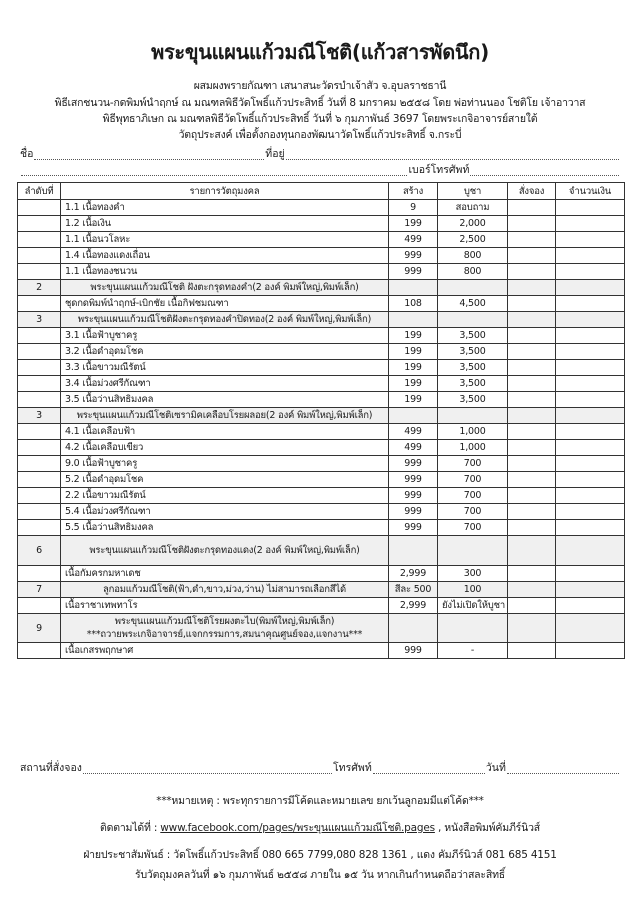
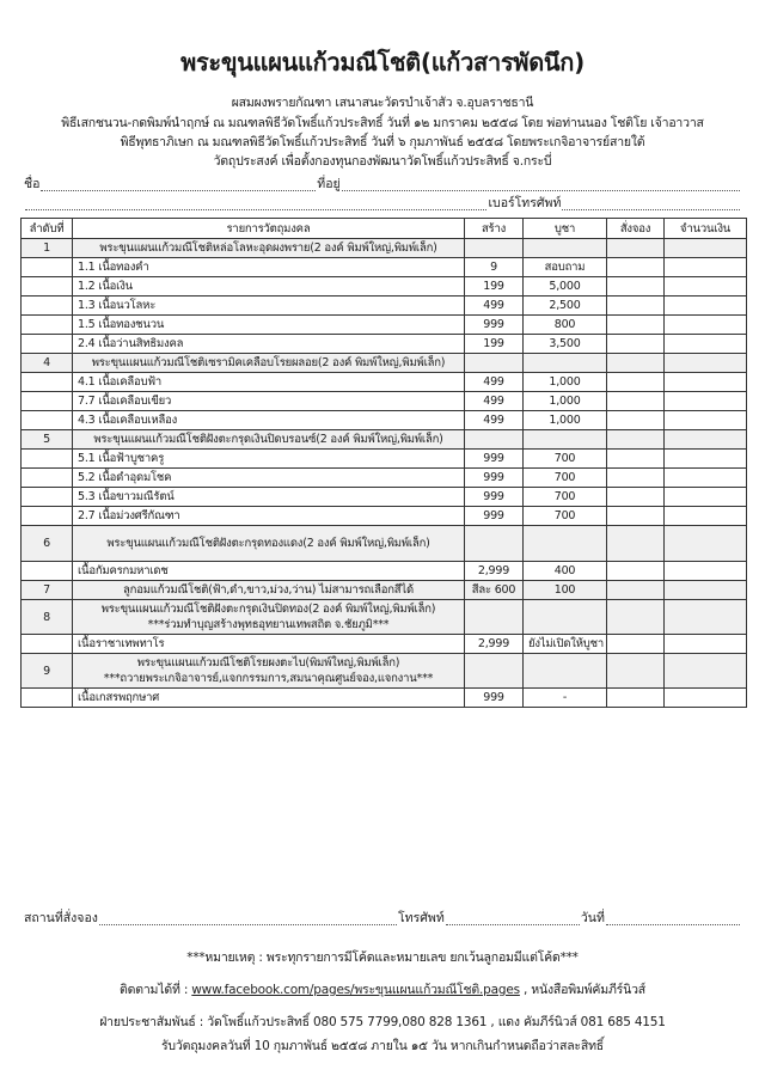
  พระขุนแผนแก้วมณีโชติ(แก้วสารพัดนึก)
  ผสมผงพรายกัณฑา เสนาสนะวัดรบำเจ้าสัว จ.อุบลราชธานี
- พิธีเสกชนวน-กดพิมพ์นำฤกษ์ ณ มณฑลพิธีวัดโพธิ์แก้วประสิทธิ์ วันที่ 8 มกราคม ๒๕๕๘ โดย พ่อท่านนอง โชติโย เจ้าอาวาส
+ พิธีเสกชนวน-กดพิมพ์นำฤกษ์ ณ มณฑลพิธีวัดโพธิ์แก้วประสิทธิ์ วันที่ ๑๒ มกราคม ๒๕๕๘ โดย พ่อท่านนอง โชติโย เจ้าอาวาส
- พิธีพุทธาภิเษก ณ มณฑลพิธีวัดโพธิ์แก้วประสิทธิ์ วันที่ ๖ กุมภาพันธ์ 3697 โดยพระเกจิอาจารย์สายใต้
+ พิธีพุทธาภิเษก ณ มณฑลพิธีวัดโพธิ์แก้วประสิทธิ์ วันที่ ๖ กุมภาพันธ์ ๒๕๕๘ โดยพระเกจิอาจารย์สายใต้
  วัตถุประสงค์ เพื่อตั้งกองทุนกองพัฒนาวัดโพธิ์แก้วประสิทธิ์ จ.กระบี่
  ชื่อ
  ที่อยู่
  เบอร์โทรศัพท์
  ลำดับที่	รายการวัตถุมงคล	สร้าง	บูชา	สั่งจอง	จำนวนเงิน
+ 1	พระขุนแผนแก้วมณีโชติหล่อโลหะอุดผงพราย(2 องค์ พิมพ์ใหญ่,พิมพ์เล็ก)
  	1.1 เนื้อทองคำ	9	สอบถาม
- 	1.2 เนื้อเงิน	199	2,000
+ 	1.2 เนื้อเงิน	199	5,000
- 	1.1 เนื้อนวโลหะ	499	2,500
+ 	1.3 เนื้อนวโลหะ	499	2,500
- 	1.4 เนื้อทองแดงเถื่อน	999	800
- 	1.1 เนื้อทองชนวน	999	800
+ 	1.5 เนื้อทองชนวน	999	800
- 2	พระขุนแผนแก้วมณีโชติ ฝังตะกรุดทองคำ(2 องค์ พิมพ์ใหญ่,พิมพ์เล็ก)
- 	ชุดกดพิมพ์นำฤกษ์-เบิกชัย เนื้อกิฟชมณฑา	108	4,500
- 3	พระขุนแผนแก้วมณีโชติฝังตะกรุดทองคำปิดทอง(2 องค์ พิมพ์ใหญ่,พิมพ์เล็ก)
- 	3.1 เนื้อฟ้าบูชาครู	199	3,500
- 	3.2 เนื้อดำอุดมโชค	199	3,500
- 	3.3 เนื้อขาวมณีรัตน์	199	3,500
- 	3.4 เนื้อม่วงศรีกัณฑา	199	3,500
- 	3.5 เนื้อว่านสิทธิมงคล	199	3,500
+ 	2.4 เนื้อว่านสิทธิมงคล	199	3,500
- 3	พระขุนแผนแก้วมณีโชติเซรามิคเคลือบโรยผลอย(2 องค์ พิมพ์ใหญ่,พิมพ์เล็ก)
+ 4	พระขุนแผนแก้วมณีโชติเซรามิคเคลือบโรยผลอย(2 องค์ พิมพ์ใหญ่,พิมพ์เล็ก)
  	4.1 เนื้อเคลือบฟ้า	499	1,000
- 	4.2 เนื้อเคลือบเขียว	499	1,000
+ 	7.7 เนื้อเคลือบเขียว	499	1,000
+ 	4.3 เนื้อเคลือบเหลือง	499	1,000
+ 5	พระขุนแผนแก้วมณีโชติฝังตะกรุดเงินปิดบรอนซ์(2 องค์ พิมพ์ใหญ่,พิมพ์เล็ก)
- 	9.0 เนื้อฟ้าบูชาครู	999	700
+ 	5.1 เนื้อฟ้าบูชาครู	999	700
  	5.2 เนื้อดำอุดมโชค	999	700
- 	2.2 เนื้อขาวมณีรัตน์	999	700
+ 	5.3 เนื้อขาวมณีรัตน์	999	700
- 	5.4 เนื้อม่วงศรีกัณฑา	999	700
+ 	2.7 เนื้อม่วงศรีกัณฑา	999	700
- 	5.5 เนื้อว่านสิทธิมงคล	999	700
  6	พระขุนแผนแก้วมณีโชติฝังตะกรุดทองแดง(2 องค์ พิมพ์ใหญ่,พิมพ์เล็ก)
- 	เนื้อกัมครกมหาเดช	2,999	300
+ 	เนื้อกัมครกมหาเดช	2,999	400
- 7	ลูกอมแก้วมณีโชติ(ฟ้า,ดำ,ขาว,ม่วง,ว่าน) ไม่สามารถเลือกสีได้	สีละ 500	100
+ 7	ลูกอมแก้วมณีโชติ(ฟ้า,ดำ,ขาว,ม่วง,ว่าน) ไม่สามารถเลือกสีได้	สีละ 600	100
+ 8	พระขุนแผนแก้วมณีโชติฝังตะกรุดเงินปิดทอง(2 องค์ พิมพ์ใหญ่,พิมพ์เล็ก)***ร่วมทำบุญสร้างพุทธอุทยานเทพสถิต จ.ชัยภูมิ***
  	เนื้อราชาเทพทาโร	2,999	ยังไม่เปิดให้บูชา
  9	พระขุนแผนแก้วมณีโชติโรยผงตะไบ(พิมพ์ใหญ่,พิมพ์เล็ก)***ถวายพระเกจิอาจารย์,แจกกรรมการ,สมนาคุณศูนย์จอง,แจกงาน***
  	เนื้อเกสรพฤกษาศ	999	-
  สถานที่สั่งจอง
  โทรศัพท์
  วันที่
  ***หมายเหตุ : พระทุกรายการมีโค้ดและหมายเลข ยกเว้นลูกอมมีแต่โค้ด***
  ติดตามได้ที่ : www.facebook.com/pages/พระขุนแผนแก้วมณีโชติ.pages , หนังสือพิมพ์คัมภีร์นิวส์
- ฝ่ายประชาสัมพันธ์ : วัดโพธิ์แก้วประสิทธิ์ 080 665 7799,080 828 1361 , แดง คัมภีร์นิวส์ 081 685 4151
+ ฝ่ายประชาสัมพันธ์ : วัดโพธิ์แก้วประสิทธิ์ 080 575 7799,080 828 1361 , แดง คัมภีร์นิวส์ 081 685 4151
- รับวัตถุมงคลวันที่ ๑๖ กุมภาพันธ์ ๒๕๕๘ ภายใน ๑๕ วัน หากเกินกำหนดถือว่าสละสิทธิ์
+ รับวัตถุมงคลวันที่ 10 กุมภาพันธ์ ๒๕๕๘ ภายใน ๑๕ วัน หากเกินกำหนดถือว่าสละสิทธิ์
